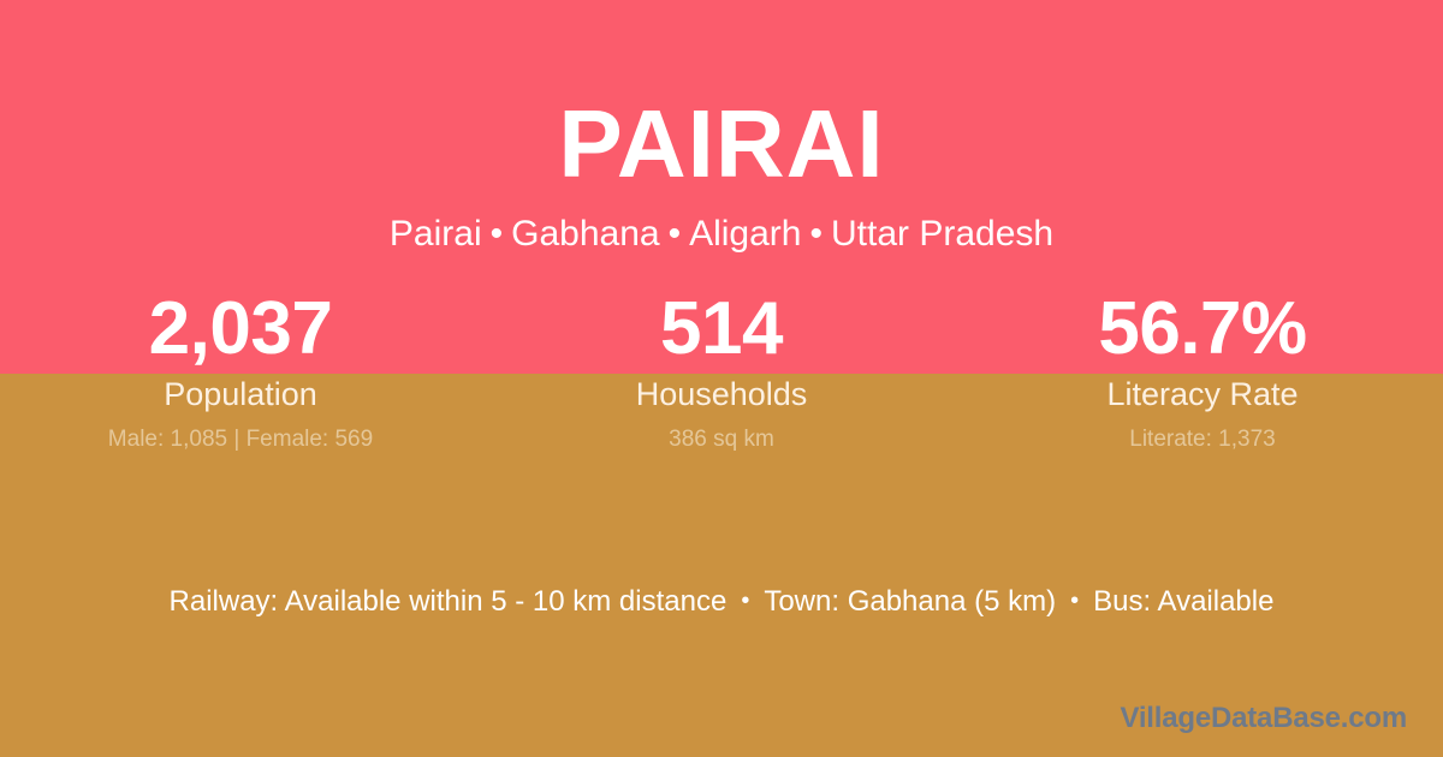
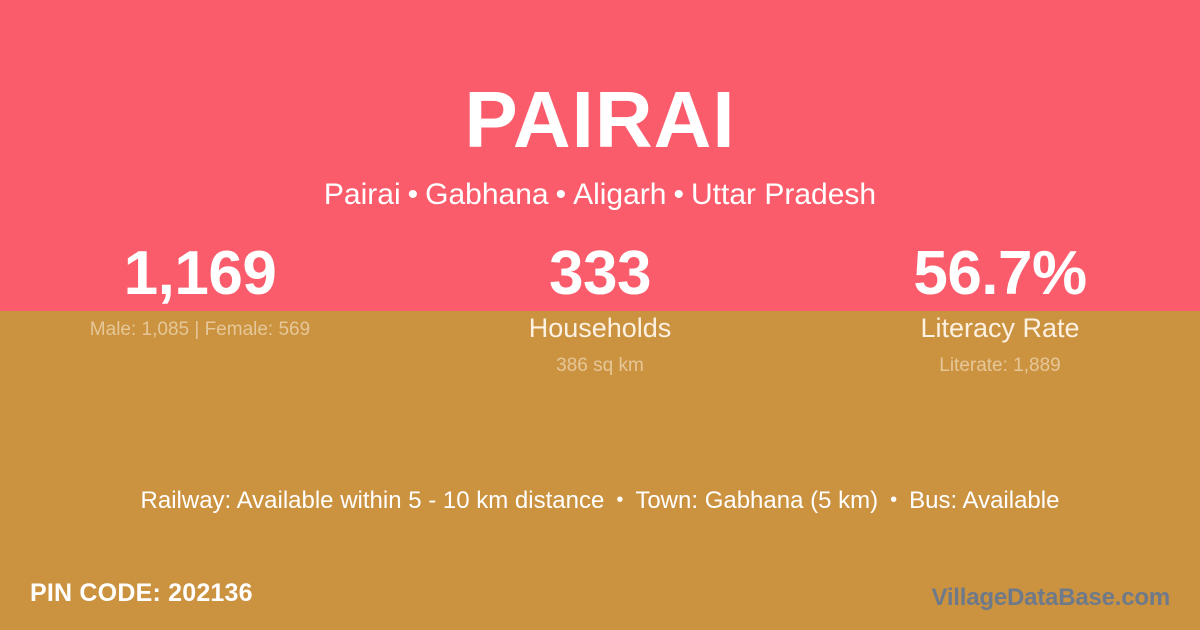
  PAIRAI
  Pairai • Gabhana • Aligarh • Uttar Pradesh
- 2,037
+ 1,169
- Population
  Male: 1,085 | Female: 569
- 514
+ 333
  Households
  386 sq km
  56.7%
  Literacy Rate
- Literate: 1,373
+ Literate: 1,889
  Railway: Available within 5 - 10 km distance • Town: Gabhana (5 km) • Bus: Available
+ PIN CODE: 202136
  VillageDataBase.com
